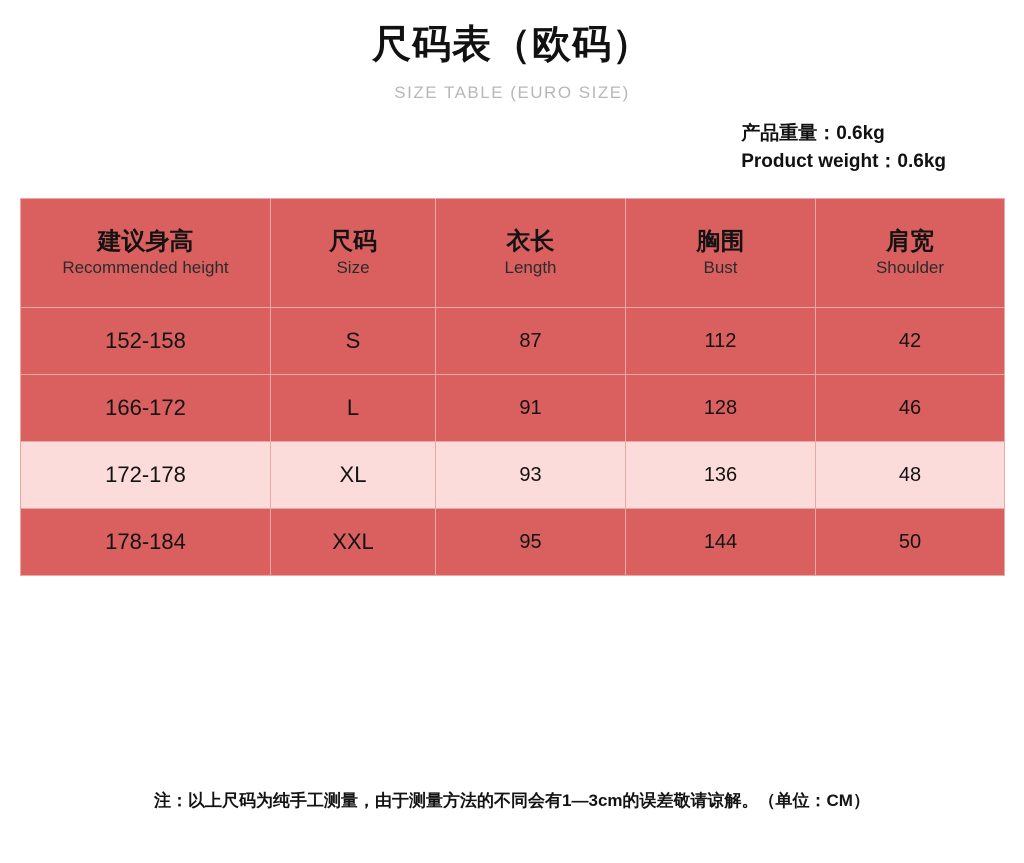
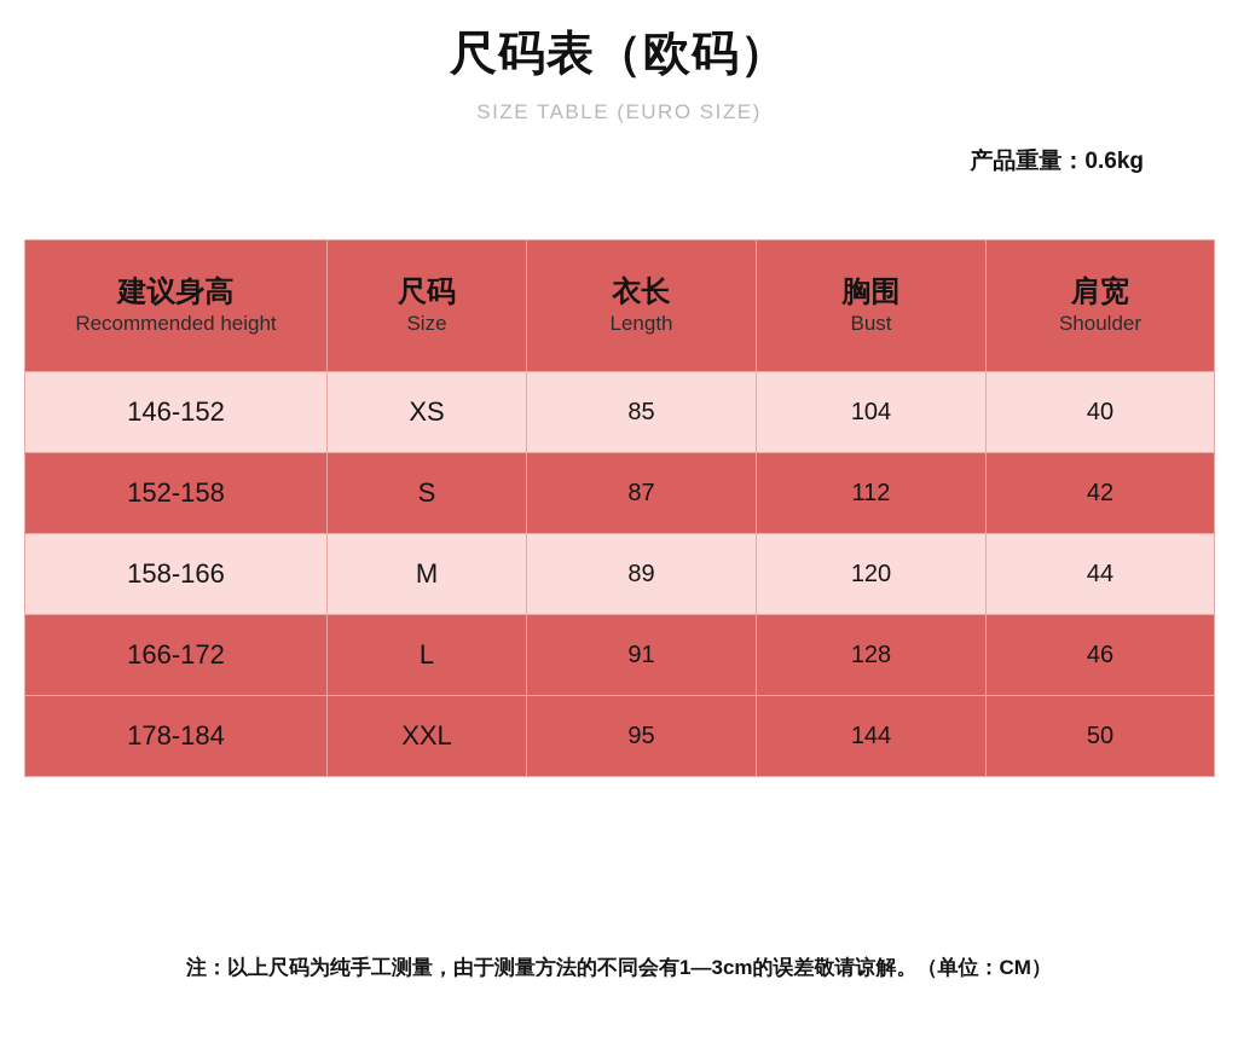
  尺码表（欧码）
  SIZE TABLE (EURO SIZE)
  产品重量：0.6kg
- Product weight：0.6kg
  建议身高 Recommended height	尺码 Size	衣长 Length	胸围 Bust	肩宽 Shoulder
+ 146-152	XS	85	104	40
  152-158	S	87	112	42
+ 158-166	M	89	120	44
  166-172	L	91	128	46
- 172-178	XL	93	136	48
  178-184	XXL	95	144	50
  注：以上尺码为纯手工测量，由于测量方法的不同会有1—3cm的误差敬请谅解。（单位：CM）
